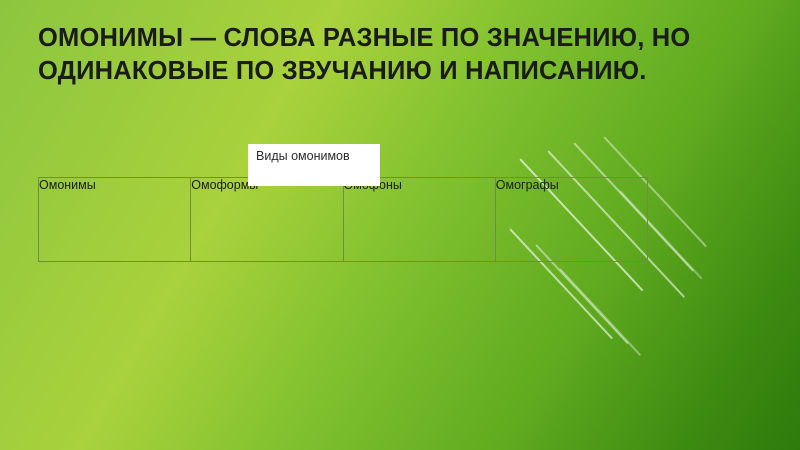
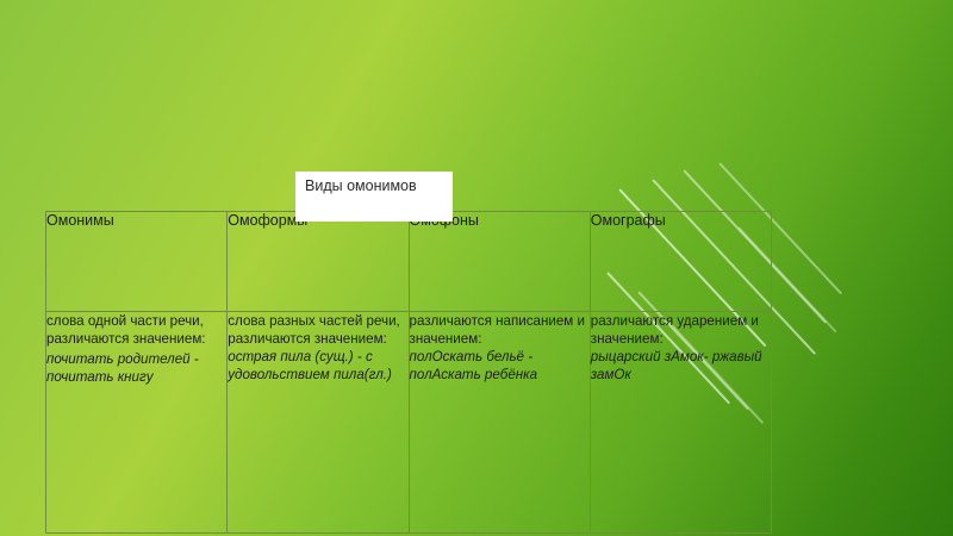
- ОМОНИМЫ — СЛОВА РАЗНЫЕ ПО ЗНАЧЕНИЮ, НО ОДИНАКОВЫЕ ПО ЗВУЧАНИЮ И НАПИСАНИЮ.
  Виды омонимов
  Омонимы	Омоформ	оны	Омографы
+ слова одной части речи, различаются значением: почитать родителей - почитать книгу	слова разных частей речи, различаются значением: острая пила (сущ.) - с удовольствием пила(гл.)	различаются написанием и значением: полОскать бельё - полАскать ребёнка	различаются ударением и значением: рыцарский зАмок- ржавый замОк
